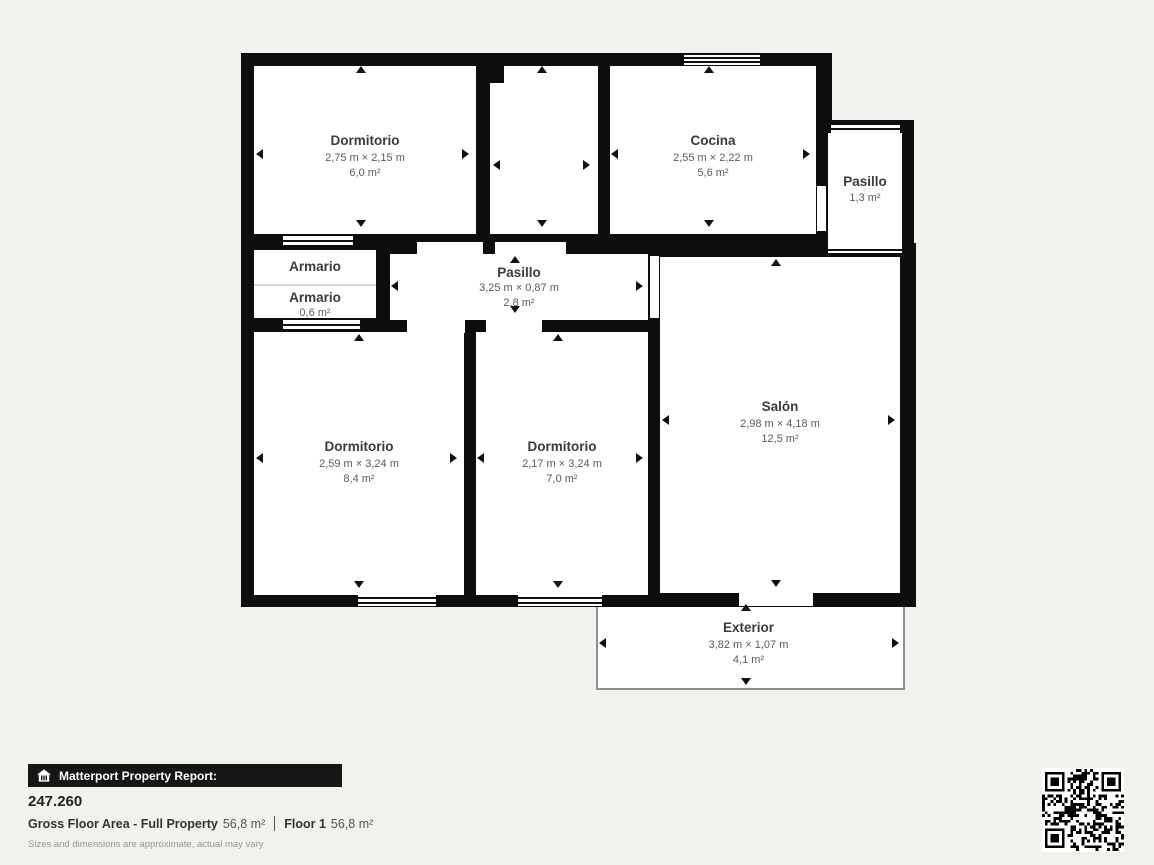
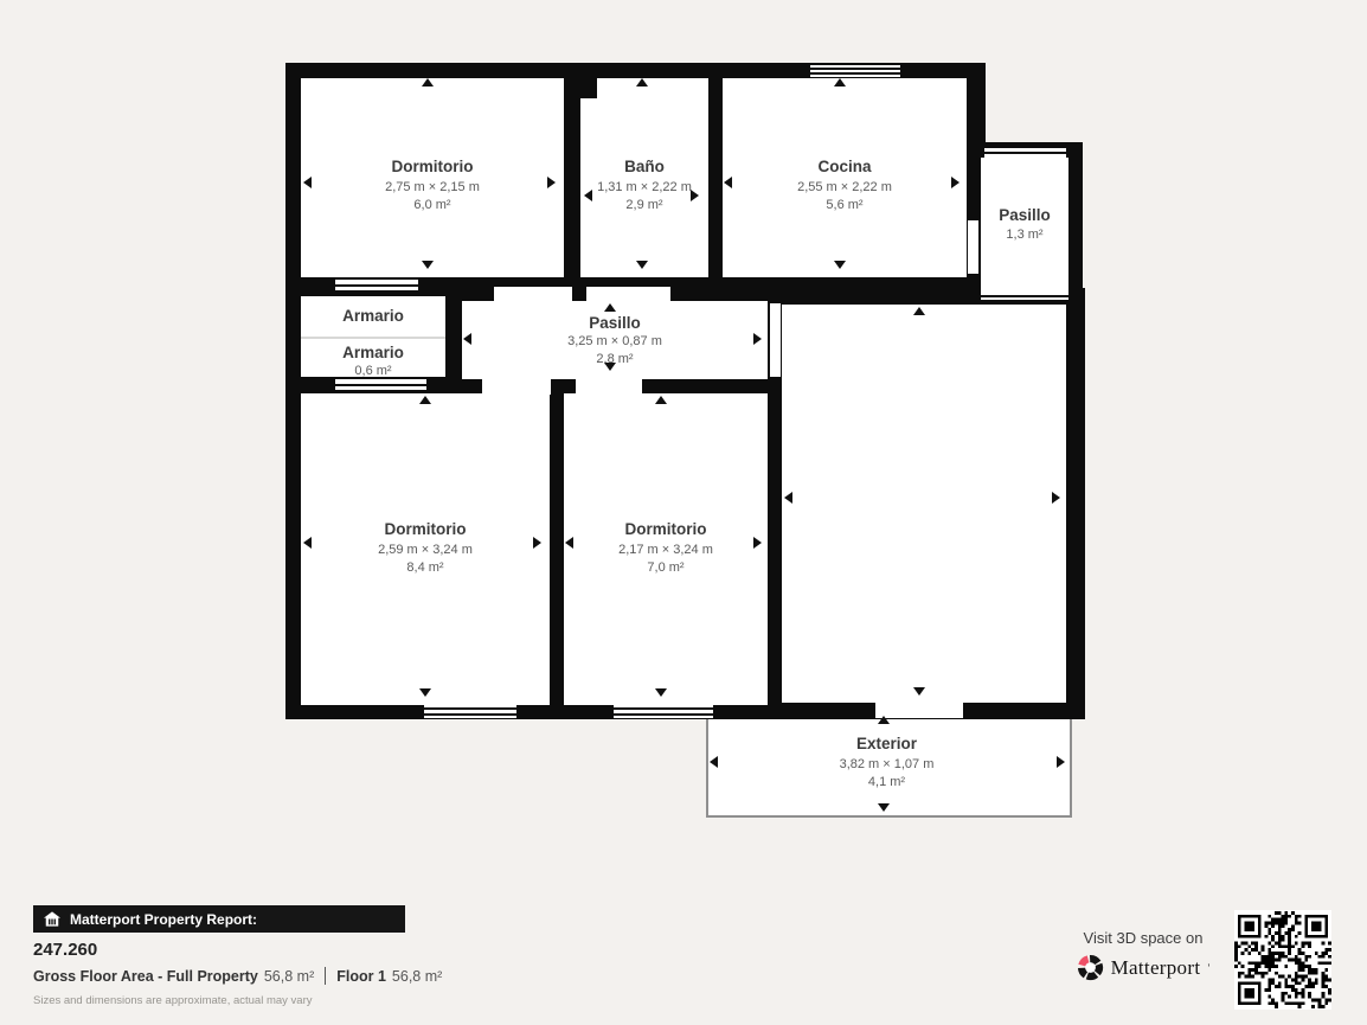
  Dormitorio
  2,75 m × 2,15 m
  6,0 m²
+ Baño
+ 1,31 m × 2,22 m
+ 2,9 m²
  Cocina
  2,55 m × 2,22 m
  5,6 m²
  Pasillo
  1,3 m²
  Armario
  Armario
  0,6 m²
  Pasillo
  3,25 m × 0,87 m
  2,8 m²
- Salón
- 2,98 m × 4,18 m
- 12,5 m²
  Dormitorio
  2,59 m × 3,24 m
  8,4 m²
  Dormitorio
  2,17 m × 3,24 m
  7,0 m²
  Exterior
  3,82 m × 1,07 m
  4,1 m²
  Matterport Property Report:
  247.260
  Gross Floor Area - Full Property
  56,8 m²
  Floor 1
  56,8 m²
  Sizes and dimensions are approximate, actual may vary
+ Visit 3D space on
+ Matterport
+ ’
